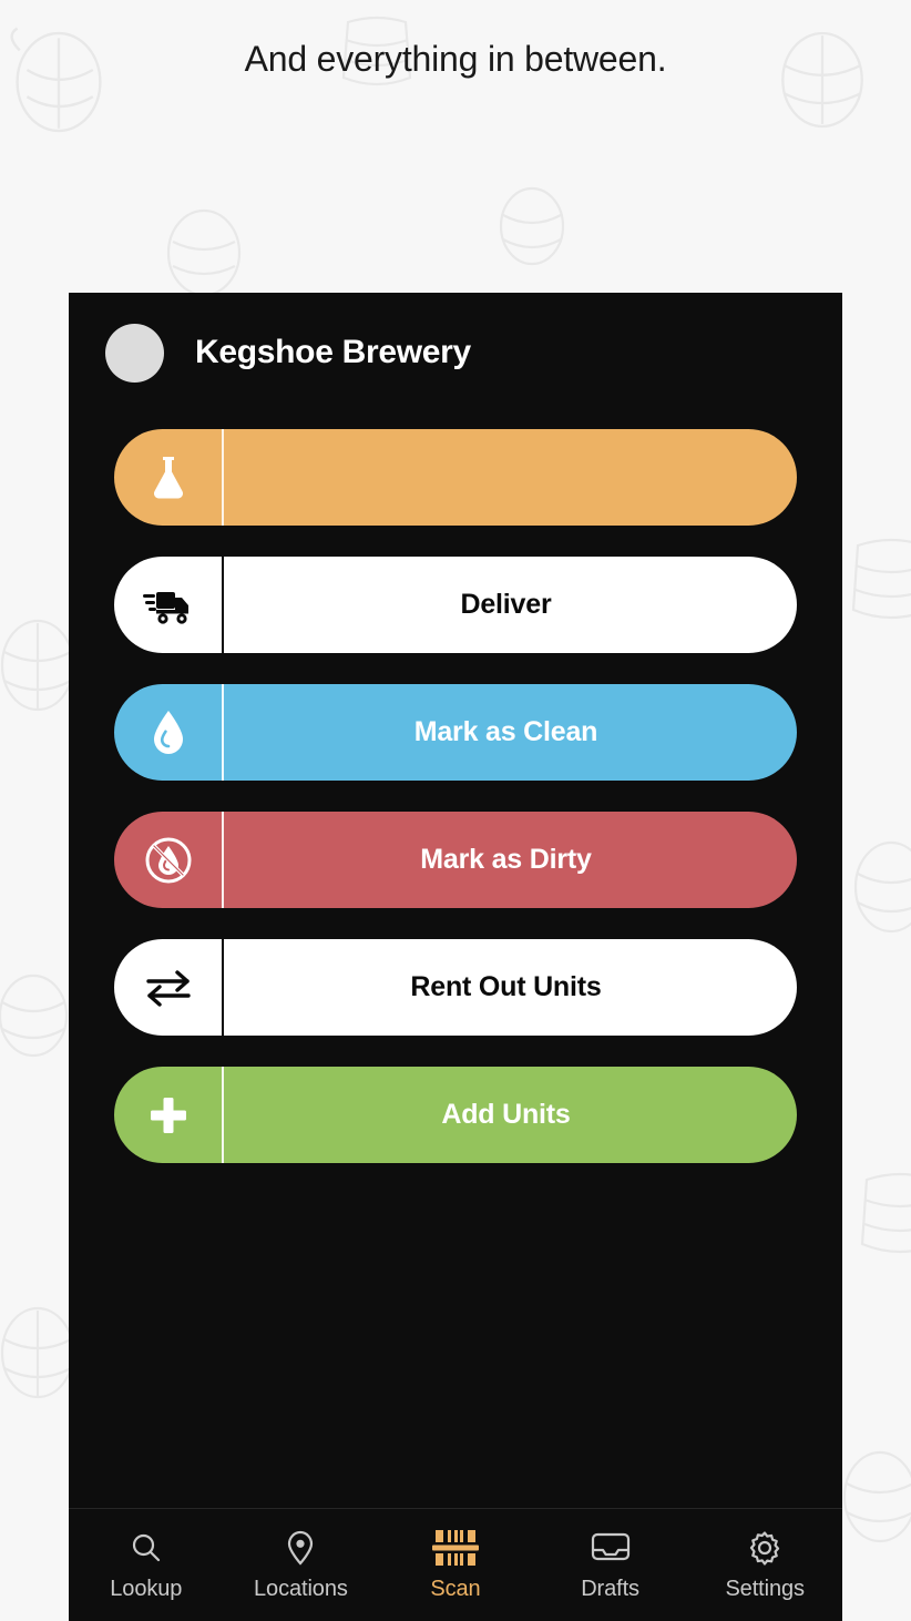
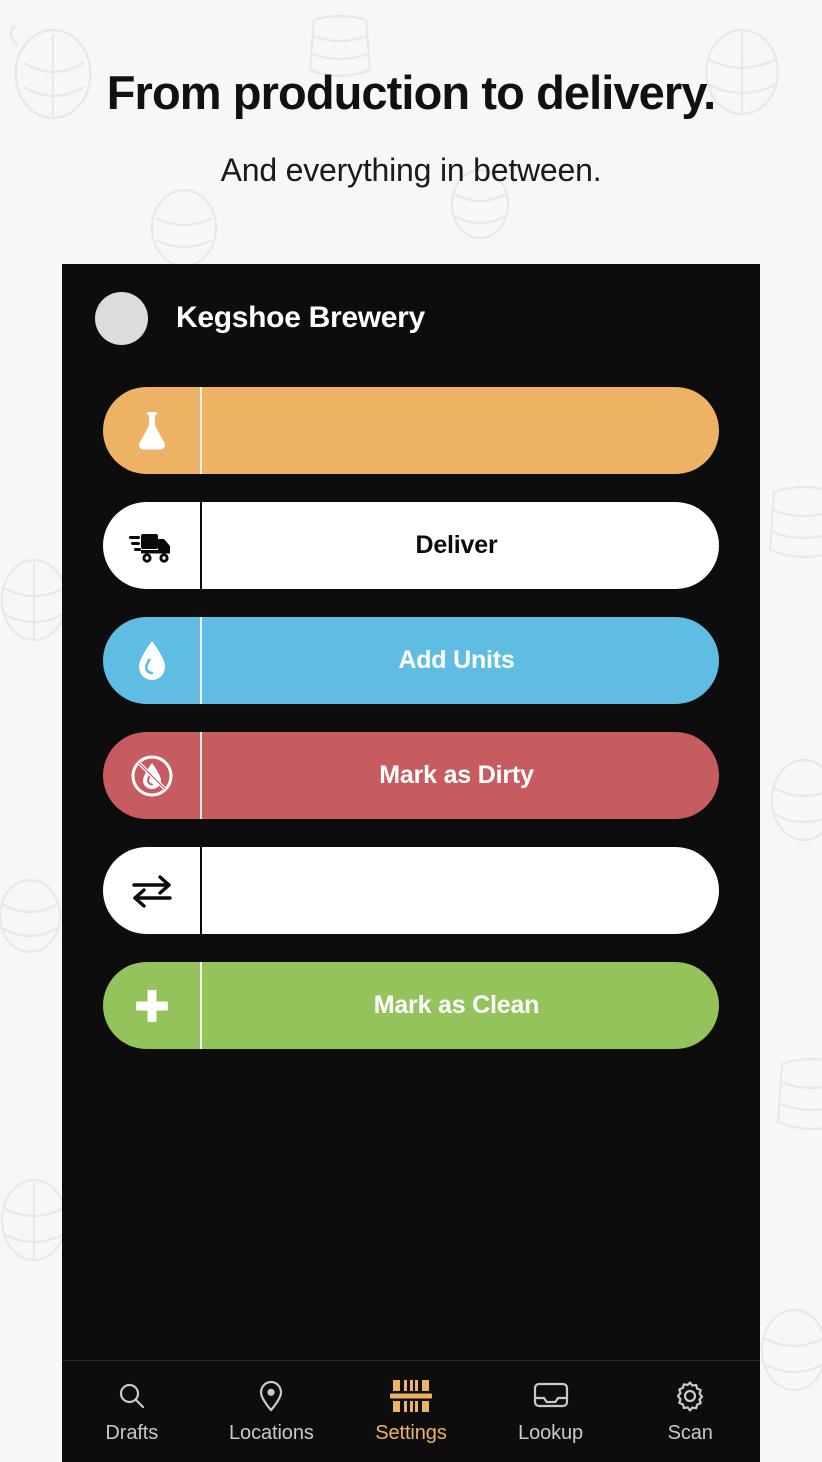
+ From production to delivery.
  And everything in between.
  Kegshoe Brewery
  Deliver
- Mark as Clean
+ Add Units
  Mark as Dirty
- Rent Out Units
- Add Units
+ Mark as Clean
- Lookup
+ Drafts
  Locations
- Scan
+ Settings
- Drafts
+ Lookup
- Settings
+ Scan
